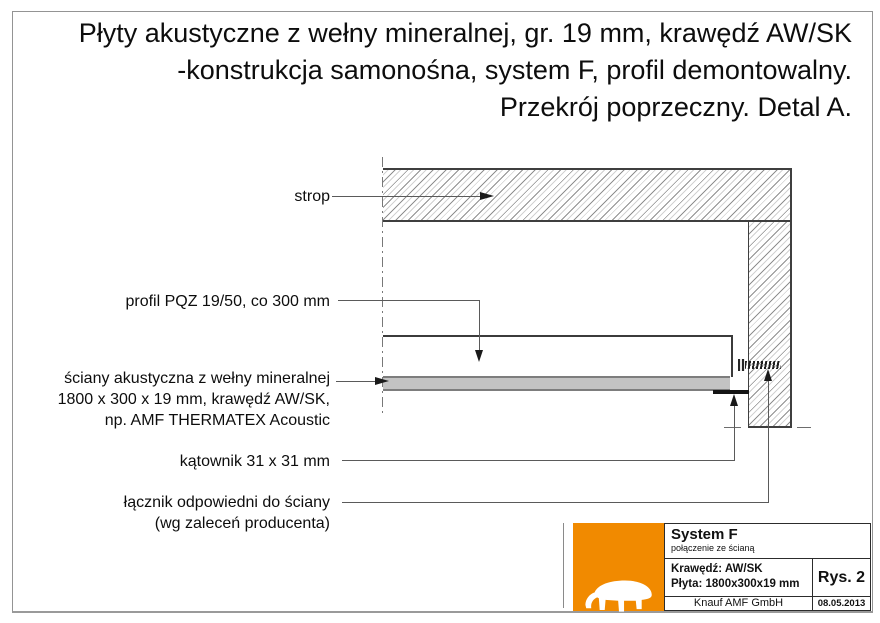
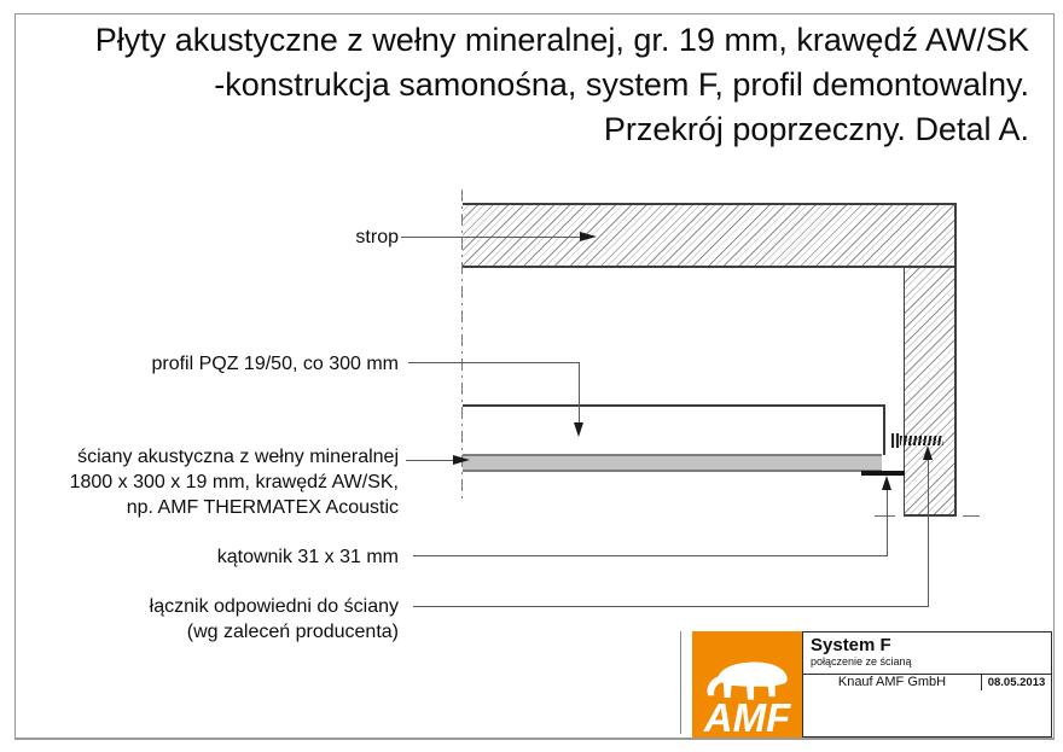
  Płyty akustyczne z wełny mineralnej, gr. 19 mm, krawędź AW/SK
  -konstrukcja samonośna, system F, profil demontowalny.
  Przekrój poprzeczny. Detal A.
  strop
  profil PQZ 19/50, co 300 mm
  ściany akustyczna z wełny mineralnej
  1800 x 300 x 19 mm, krawędź AW/SK,
  np. AMF THERMATEX Acoustic
  kątownik 31 x 31 mm
  łącznik odpowiedni do ściany
  (wg zaleceń producenta)
+ AMF
  System F
  połączenie ze ścianą
- Krawędź: AW/SK
- Płyta: 1800x300x19 mm
- Rys. 2
  Knauf AMF GmbH
  08.05.2013
